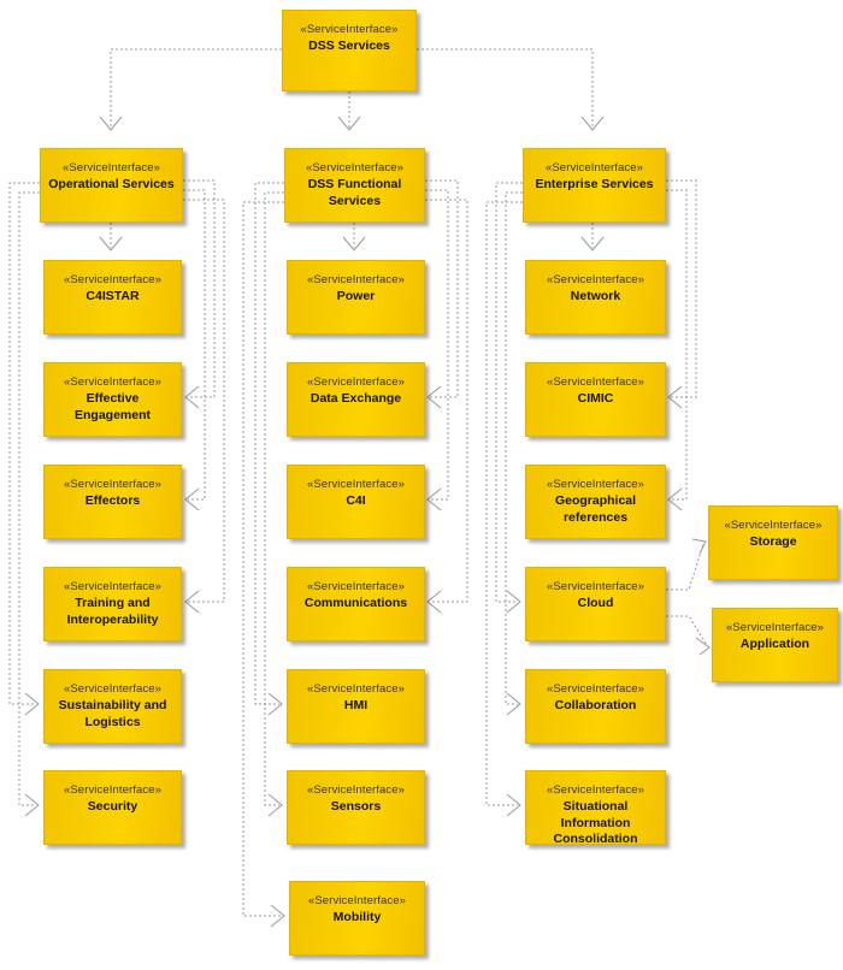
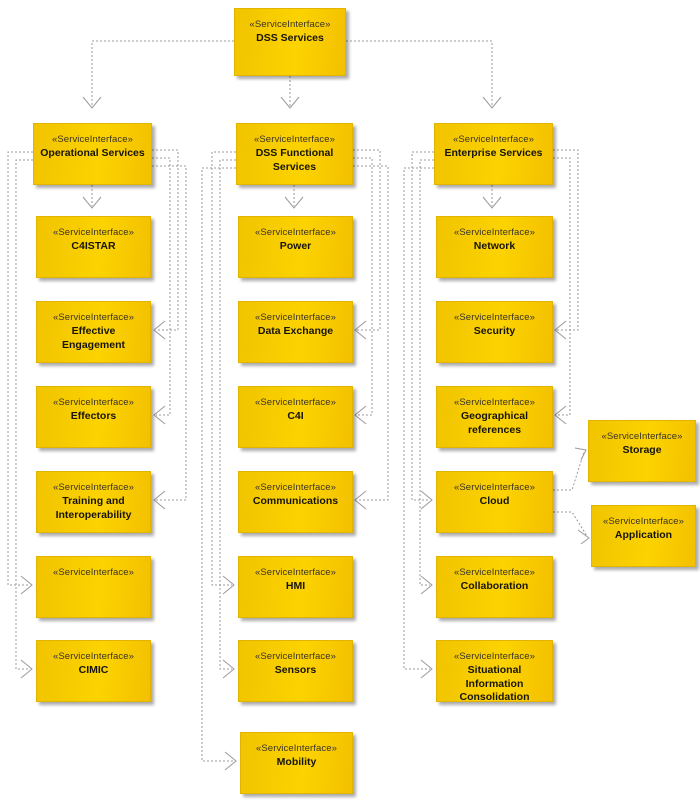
  «ServiceInterface»
  DSS Services
  «ServiceInterface»
  Operational Services
  «ServiceInterface»
  C4ISTAR
  «ServiceInterface»
  Effective Engagement
  «ServiceInterface»
  Effectors
  «ServiceInterface»
  Training and
  Interoperability
  «ServiceInterface»
- Sustainability and
- Logistics
  «ServiceInterface»
- Security
+ CIMIC
  «ServiceInterface»
  DSS Functional Services
  «ServiceInterface»
  Power
  «ServiceInterface»
  Data Exchange
  «ServiceInterface»
  C4I
  «ServiceInterface»
  Communications
  «ServiceInterface»
  HMI
  «ServiceInterface»
  Sensors
  «ServiceInterface»
  Mobility
  «ServiceInterface»
  Enterprise Services
  «ServiceInterface»
  Network
  «ServiceInterface»
- CIMIC
+ Security
  «ServiceInterface»
  Geographical references
  «ServiceInterface»
  Cloud
  «ServiceInterface»
  Collaboration
  «ServiceInterface»
  Situational Information
  Consolidation
  «ServiceInterface»
  Storage
  «ServiceInterface»
  Application
